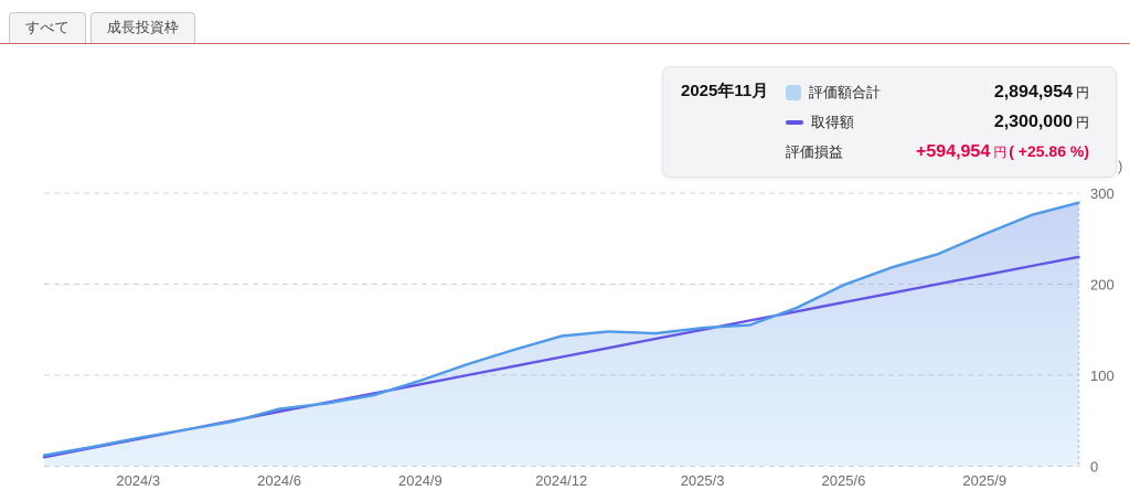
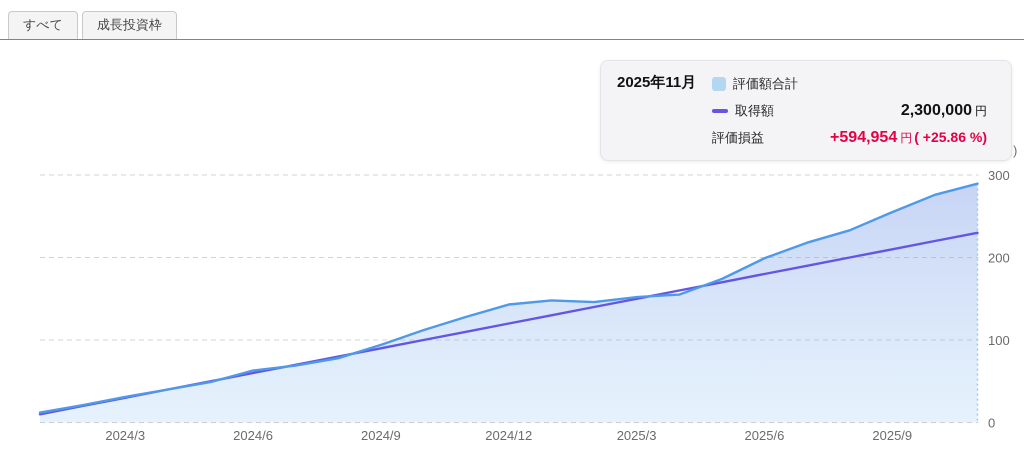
  すべて
  成長投資枠
  0
  100
  200
  300
  2024/3
  2024/6
  2024/9
  2024/12
  2025/3
  2025/6
  2025/9
  2025年11月
  評価額合計
- 2,894,954 円
  取得額
  2,300,000 円
  評価損益
  +594,954 円 ( +25.86 %)
